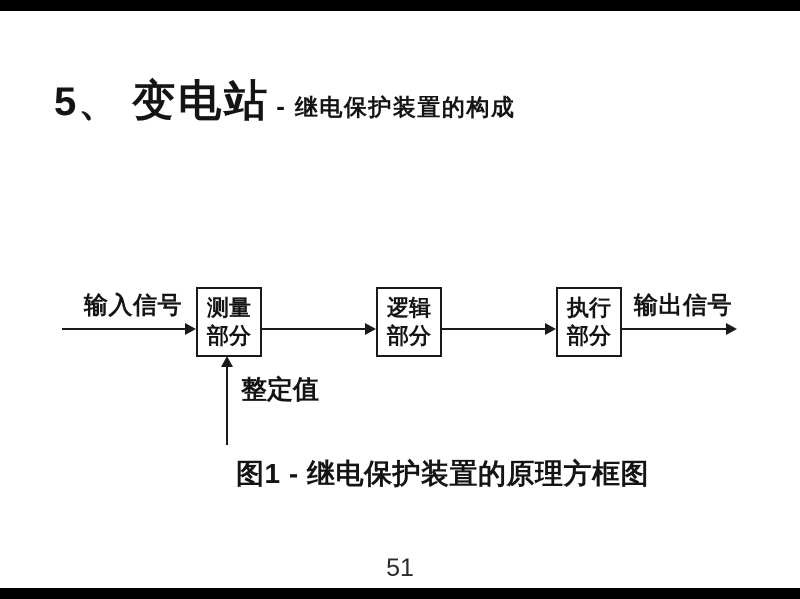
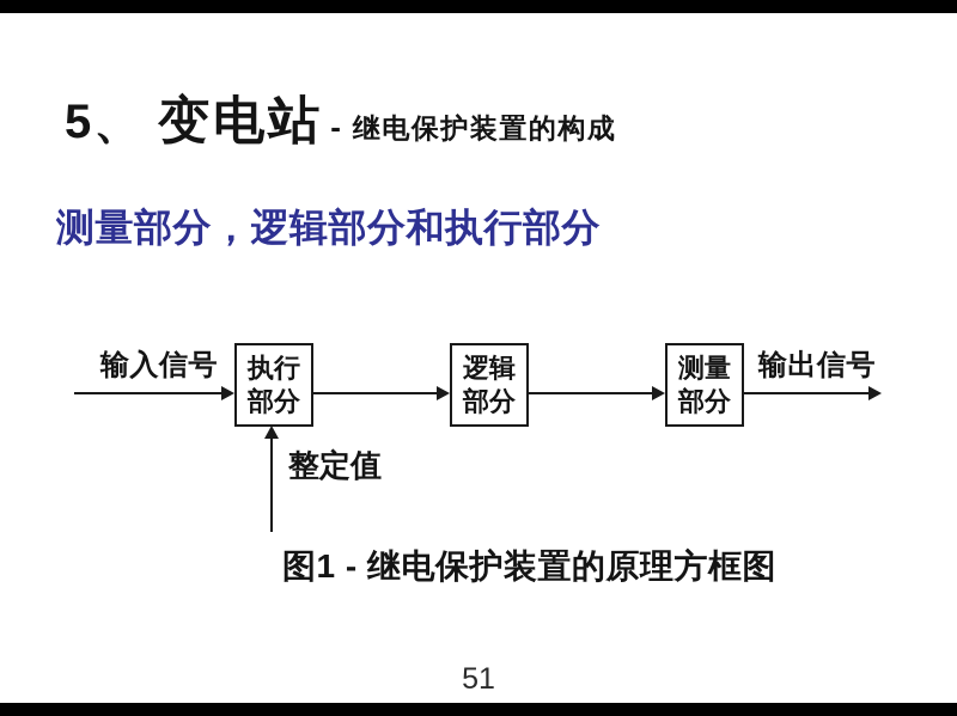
  5、
  变电站
  -
  继电保护装置的构成
+ 测量部分，逻辑部分和执行部分
  输入信号
- 测量部分
+ 执行部分
  逻辑部分
- 执行部分
+ 测量部分
  输出信号
  整定值
  图1 - 继电保护装置的原理方框图
  51
